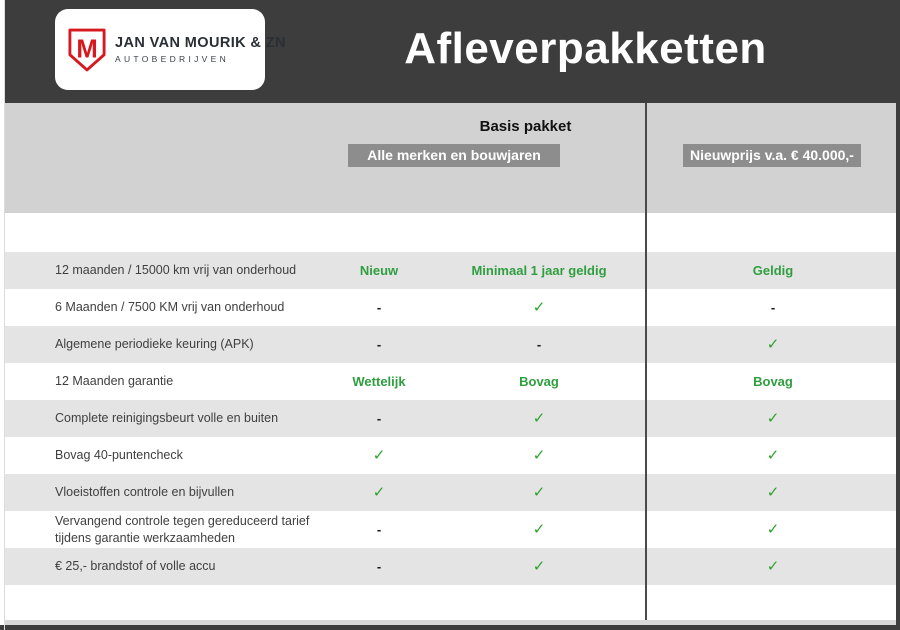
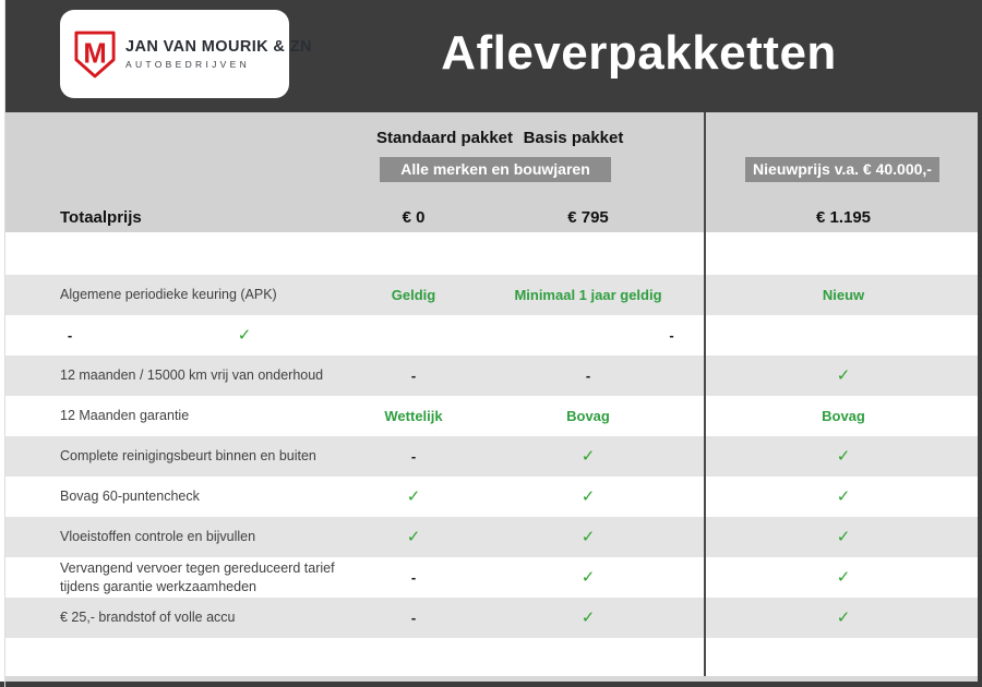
  M
  JAN VAN MOURIK & ZN
  AUTOBEDRIJVEN
  Afleverpakketten
+ Standaard pakket
  Basis pakket
  Alle merken en bouwjaren
  Nieuwprijs v.a. € 40.000,-
+ Totaalprijs
+ € 0
+ € 795
+ € 1.195
- 12 maanden / 15000 km vrij van onderhoud
+ Algemene periodieke keuring (APK)
- Nieuw
+ Geldig
  Minimaal 1 jaar geldig
- Geldig
+ Nieuw
- 6 Maanden / 7500 KM vrij van onderhoud
  -
  ✓
  -
- Algemene periodieke keuring (APK)
+ 12 maanden / 15000 km vrij van onderhoud
  -
  -
  ✓
  12 Maanden garantie
  Wettelijk
  Bovag
  Bovag
- Complete reinigingsbeurt volle en buiten
+ Complete reinigingsbeurt binnen en buiten
  -
  ✓
  ✓
- Bovag 40-puntencheck
+ Bovag 60-puntencheck
  ✓
  ✓
  ✓
  Vloeistoffen controle en bijvullen
  ✓
  ✓
  ✓
- Vervangend controle tegen gereduceerd tarief tijdens garantie werkzaamheden
+ Vervangend vervoer tegen gereduceerd tarief tijdens garantie werkzaamheden
  -
  ✓
  ✓
  € 25,- brandstof of volle accu
  -
  ✓
  ✓
